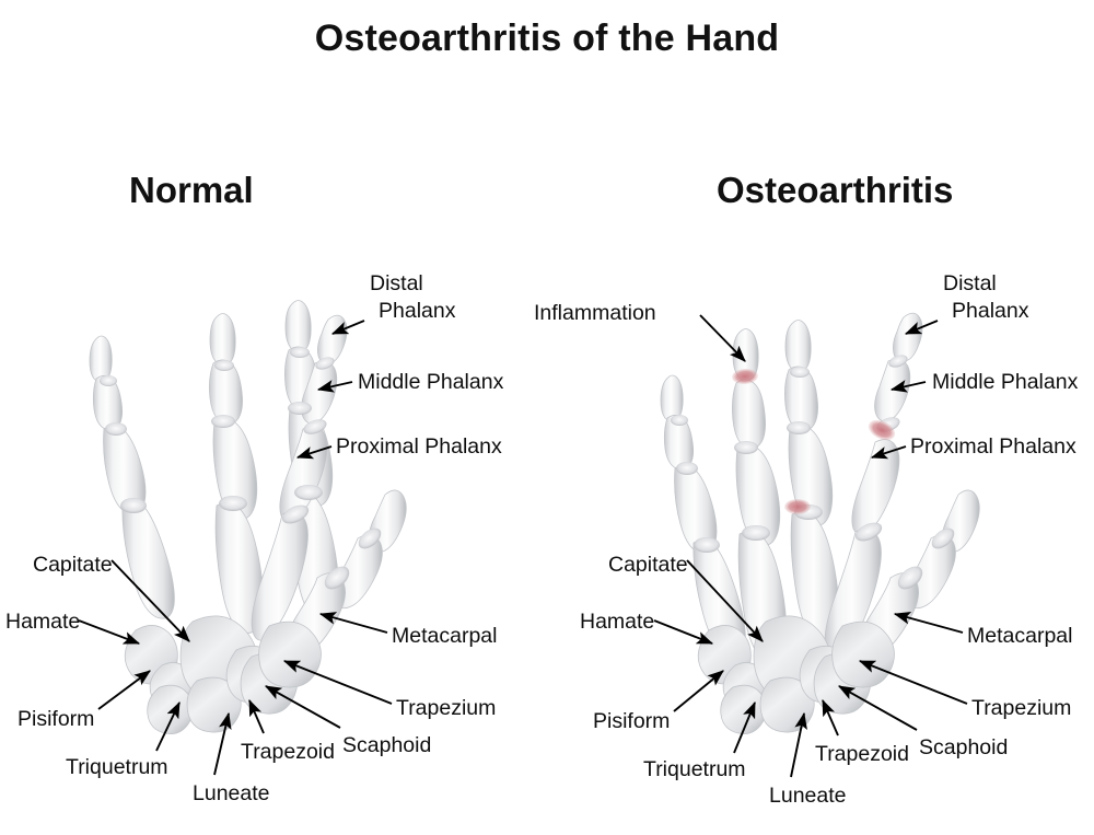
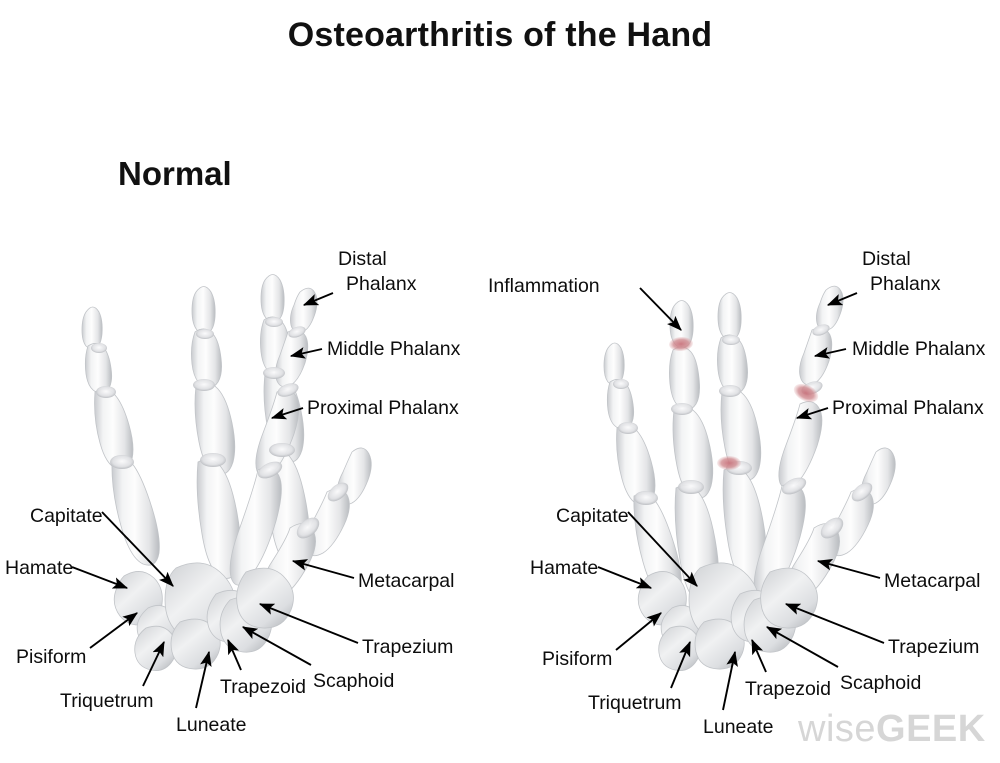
  Osteoarthritis of the Hand
  Normal
- Osteoarthritis
  Distal
  Phalanx
  Middle Phalanx
  Proximal Phalanx
  Capitate
  Hamate
  Metacarpal
  Pisiform
  Trapezium
  Scaphoid
  Trapezoid
  Triquetrum
  Luneate
  Inflammation
  Distal
  Phalanx
  Middle Phalanx
  Proximal Phalanx
  Capitate
  Hamate
  Metacarpal
  Pisiform
  Trapezium
  Scaphoid
  Trapezoid
  Triquetrum
  Luneate
+ wiseGEEK
